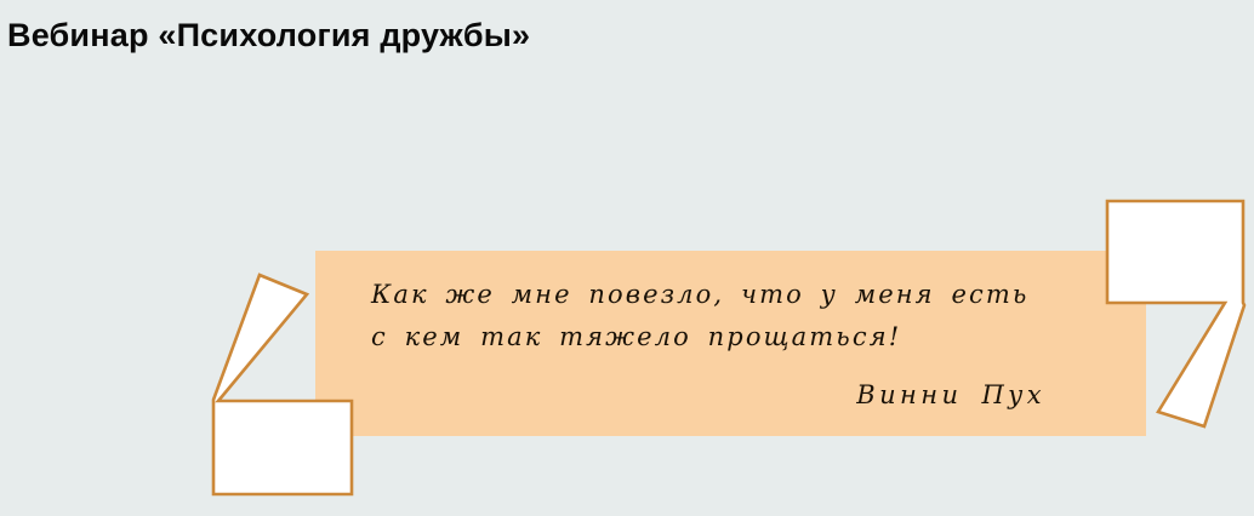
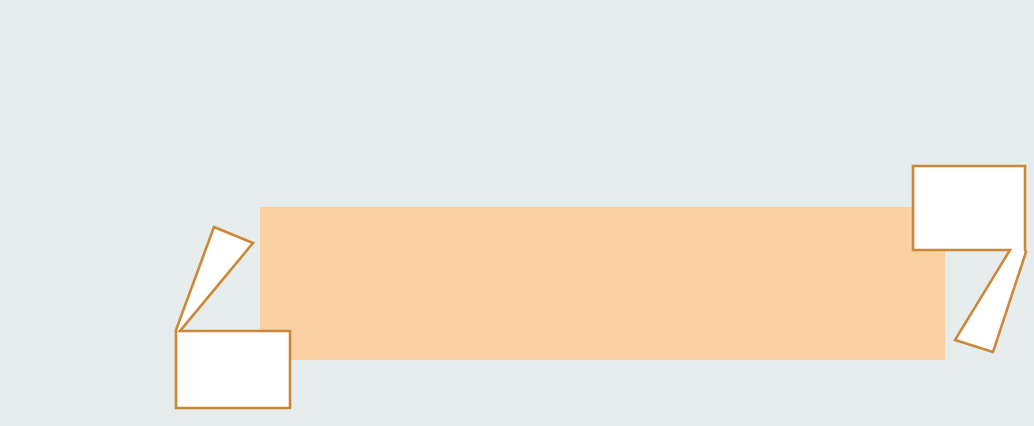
- Вебинар «Психология дружбы»
- Как же мне повезло, что у меня есть с кем так тяжело прощаться!
- Винни Пух
